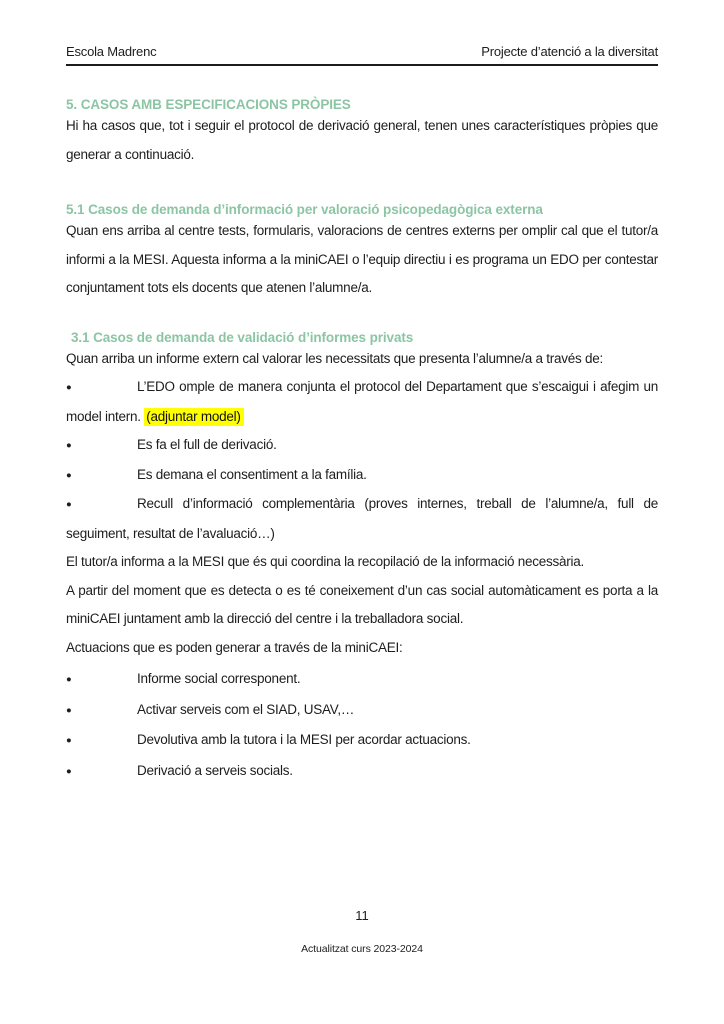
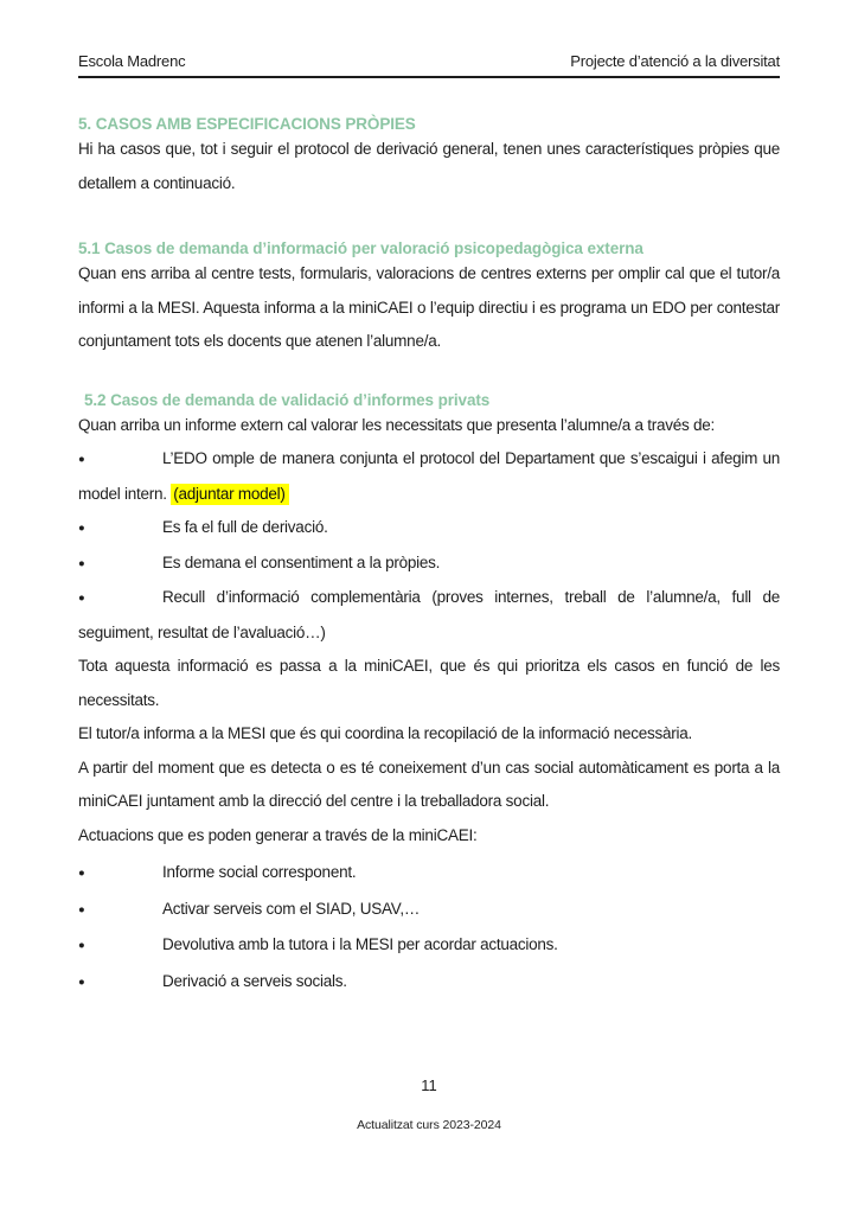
  Escola Madrenc
  Projecte d’atenció a la diversitat
  5. CASOS AMB ESPECIFICACIONS PRÒPIES
- Hi ha casos que, tot i seguir el protocol de derivació general, tenen unes característiques pròpies que generar a continuació.
+ Hi ha casos que, tot i seguir el protocol de derivació general, tenen unes característiques pròpies que detallem a continuació.
  5.1 Casos de demanda d’informació per valoració psicopedagògica externa
  Quan ens arriba al centre tests, formularis, valoracions de centres externs per omplir cal que el tutor/a informi a la MESI. Aquesta informa a la miniCAEI o l’equip directiu i es programa un EDO per contestar conjuntament tots els docents que atenen l’alumne/a.
- 3.1 Casos de demanda de validació d’informes privats
+ 5.2 Casos de demanda de validació d’informes privats
  Quan arriba un informe extern cal valorar les necessitats que presenta l’alumne/a a través de:
  ● L’EDO omple de manera conjunta el protocol del Departament que s’escaigui i afegim un model intern. (adjuntar model)
  ● Es fa el full de derivació.
- ● Es demana el consentiment a la família.
+ ● Es demana el consentiment a la pròpies.
  ● Recull d’informació complementària (proves internes, treball de l’alumne/a, full de seguiment, resultat de l’avaluació…)
+ Tota aquesta informació es passa a la miniCAEI, que és qui prioritza els casos en funció de les necessitats.
  El tutor/a informa a la MESI que és qui coordina la recopilació de la informació necessària.
  A partir del moment que es detecta o es té coneixement d’un cas social automàticament es porta a la miniCAEI juntament amb la direcció del centre i la treballadora social.
  Actuacions que es poden generar a través de la miniCAEI:
  ● Informe social corresponent.
  ● Activar serveis com el SIAD, USAV,…
  ● Devolutiva amb la tutora i la MESI per acordar actuacions.
  ● Derivació a serveis socials.
  11
  Actualitzat curs 2023-2024
